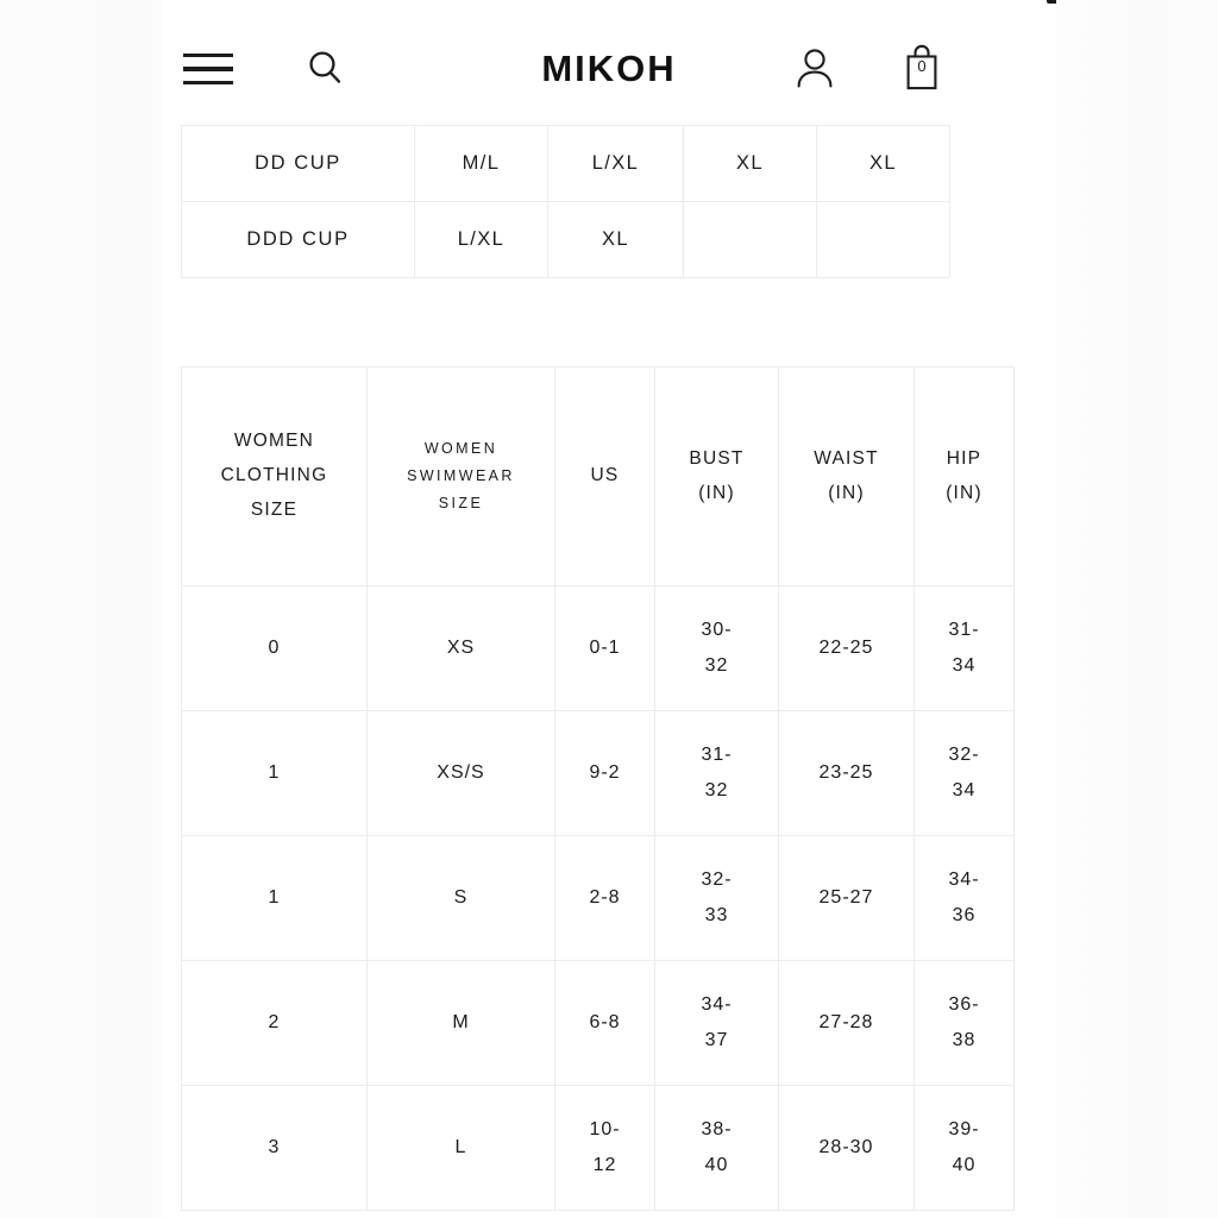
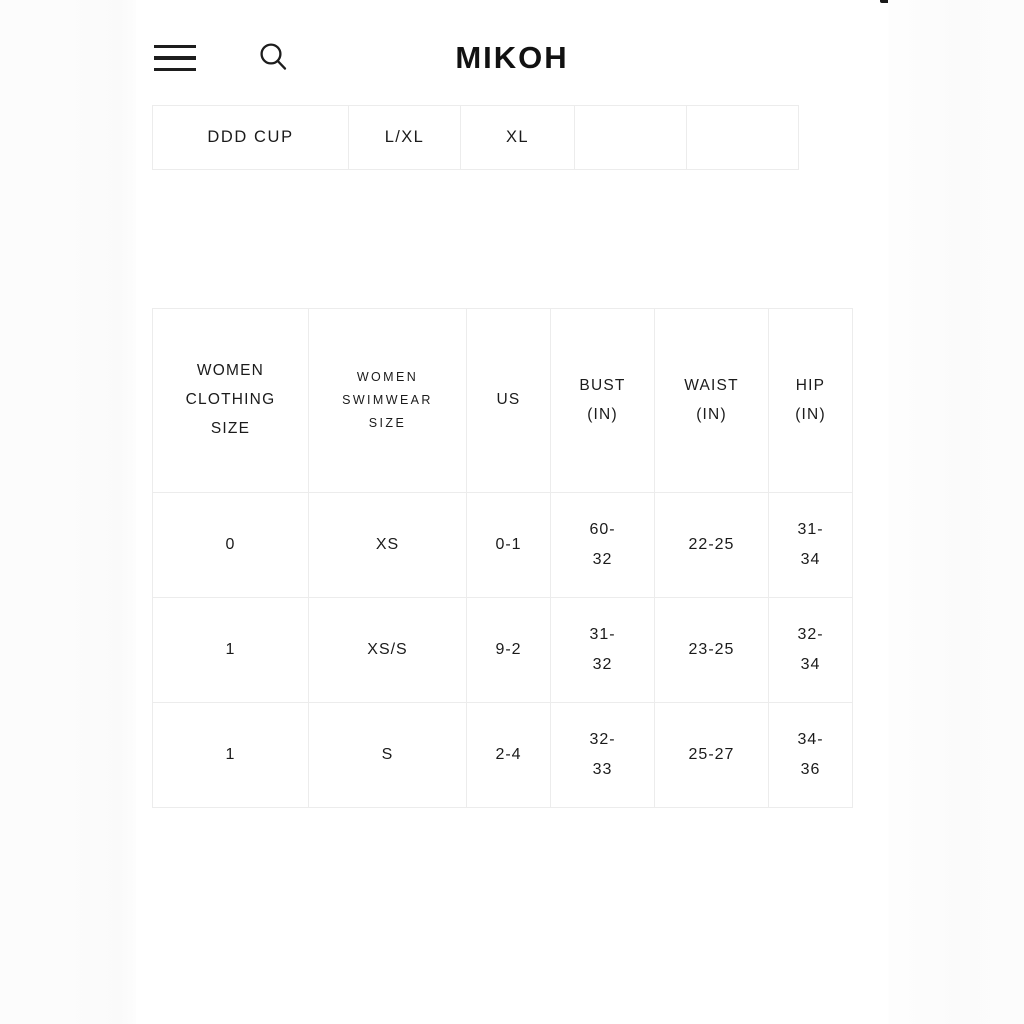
  MIKOH
- 0
- DD CUP	M/L	L/XL	XL	XL
  DDD CUP	L/XL	XL
  WOMEN CLOTHING SIZE	WOMEN SWIMWEAR SIZE	US	BUST (IN)	WAIST (IN)	HIP (IN)
- 0	XS	0-1	30-32	22-25	31-34
+ 0	XS	0-1	60-32	22-25	31-34
  1	XS/S	9-2	31-32	23-25	32-34
- 1	S	2-8	32-33	25-27	34-36
+ 1	S	2-4	32-33	25-27	34-36
- 2	M	6-8	34-37	27-28	36-38
- 3	L	10-12	38-40	28-30	39-40
